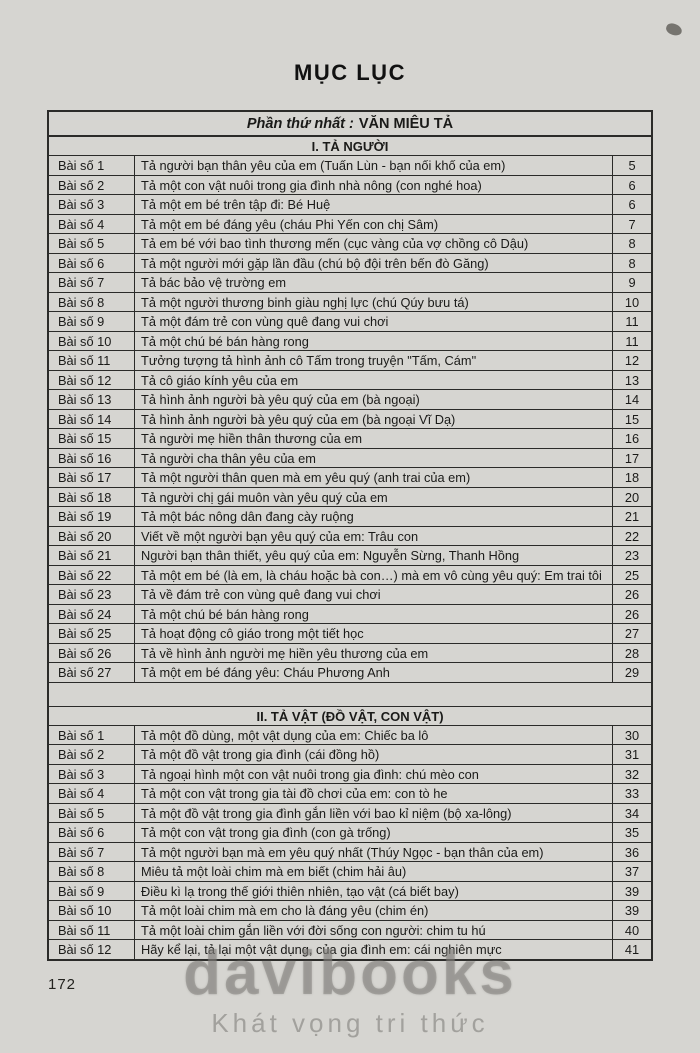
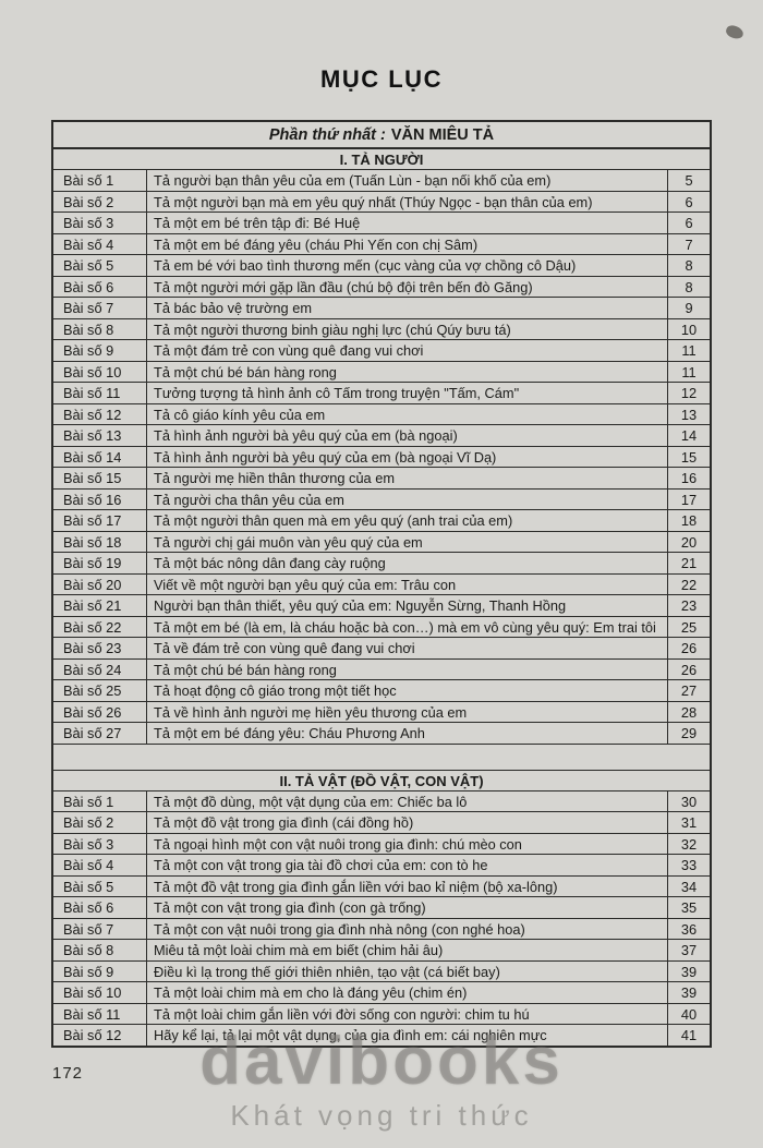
  MỤC LỤC
  Phần thứ nhất : VĂN MIÊU TẢ
  I. TẢ NGƯỜI
  Bài số 1
  Tả người bạn thân yêu của em (Tuấn Lùn - bạn nối khố của em)
  5
  Bài số 2
- Tả một con vật nuôi trong gia đình nhà nông (con nghé hoa)
+ Tả một người bạn mà em yêu quý nhất (Thúy Ngọc - bạn thân của em)
  6
  Bài số 3
  Tả một em bé trên tập đi: Bé Huệ
  6
  Bài số 4
  Tả một em bé đáng yêu (cháu Phi Yến con chị Sâm)
  7
  Bài số 5
  Tả em bé với bao tình thương mến (cục vàng của vợ chồng cô Dậu)
  8
  Bài số 6
  Tả một người mới gặp lần đầu (chú bộ đội trên bến đò Găng)
  8
  Bài số 7
  Tả bác bảo vệ trường em
  9
  Bài số 8
  Tả một người thương binh giàu nghị lực (chú Qúy bưu tá)
  10
  Bài số 9
  Tả một đám trẻ con vùng quê đang vui chơi
  11
  Bài số 10
  Tả một chú bé bán hàng rong
  11
  Bài số 11
  Tưởng tượng tả hình ảnh cô Tấm trong truyện "Tấm, Cám"
  12
  Bài số 12
  Tả cô giáo kính yêu của em
  13
  Bài số 13
  Tả hình ảnh người bà yêu quý của em (bà ngoại)
  14
  Bài số 14
  Tả hình ảnh người bà yêu quý của em (bà ngoại Vĩ Dạ)
  15
  Bài số 15
  Tả người mẹ hiền thân thương của em
  16
  Bài số 16
  Tả người cha thân yêu của em
  17
  Bài số 17
  Tả một người thân quen mà em yêu quý (anh trai của em)
  18
  Bài số 18
  Tả người chị gái muôn vàn yêu quý của em
  20
  Bài số 19
  Tả một bác nông dân đang cày ruộng
  21
  Bài số 20
  Viết về một người bạn yêu quý của em: Trâu con
  22
  Bài số 21
  Người bạn thân thiết, yêu quý của em: Nguyễn Sừng, Thanh Hồng
  23
  Bài số 22
  Tả một em bé (là em, là cháu hoặc bà con…) mà em vô cùng yêu quý: Em trai tôi
  25
  Bài số 23
  Tả về đám trẻ con vùng quê đang vui chơi
  26
  Bài số 24
  Tả một chú bé bán hàng rong
  26
  Bài số 25
  Tả hoạt động cô giáo trong một tiết học
  27
  Bài số 26
  Tả về hình ảnh người mẹ hiền yêu thương của em
  28
  Bài số 27
  Tả một em bé đáng yêu: Cháu Phương Anh
  29
  II. TẢ VẬT (ĐỒ VẬT, CON VẬT)
  Bài số 1
  Tả một đồ dùng, một vật dụng của em: Chiếc ba lô
  30
  Bài số 2
  Tả một đồ vật trong gia đình (cái đồng hồ)
  31
  Bài số 3
  Tả ngoại hình một con vật nuôi trong gia đình: chú mèo con
  32
  Bài số 4
  Tả một con vật trong gia tài đồ chơi của em: con tò he
  33
  Bài số 5
  Tả một đồ vật trong gia đình gắn liền với bao kỉ niệm (bộ xa-lông)
  34
  Bài số 6
  Tả một con vật trong gia đình (con gà trống)
  35
  Bài số 7
- Tả một người bạn mà em yêu quý nhất (Thúy Ngọc - bạn thân của em)
+ Tả một con vật nuôi trong gia đình nhà nông (con nghé hoa)
  36
  Bài số 8
  Miêu tả một loài chim mà em biết (chim hải âu)
  37
  Bài số 9
  Điều kì lạ trong thế giới thiên nhiên, tạo vật (cá biết bay)
  39
  Bài số 10
  Tả một loài chim mà em cho là đáng yêu (chim én)
  39
  Bài số 11
  Tả một loài chim gắn liền với đời sống con người: chim tu hú
  40
  Bài số 12
  Hãy kể lại, tả lại một vật dụng, của gia đình em: cái nghiên mực
  41
  172
  davibooks
  Khát vọng tri thức
